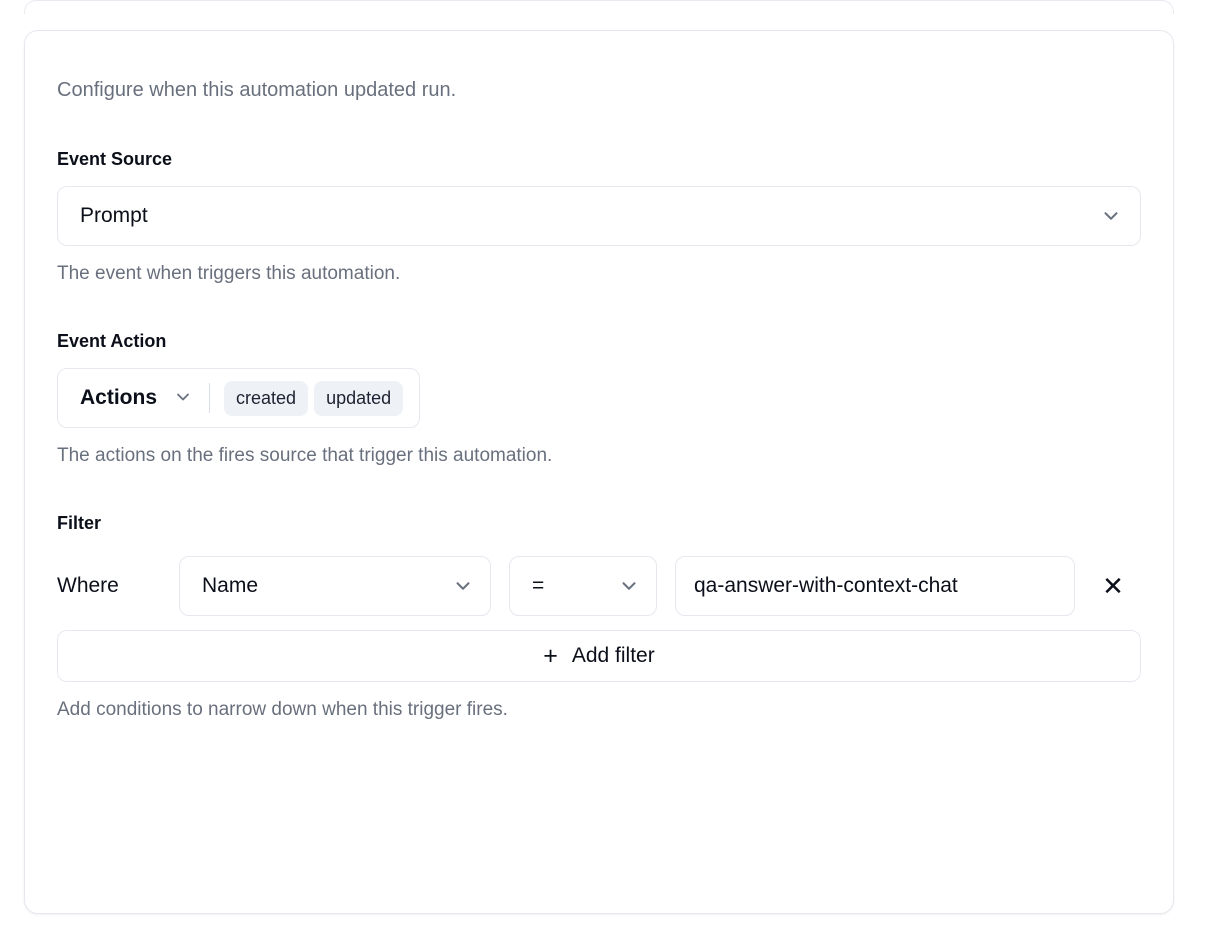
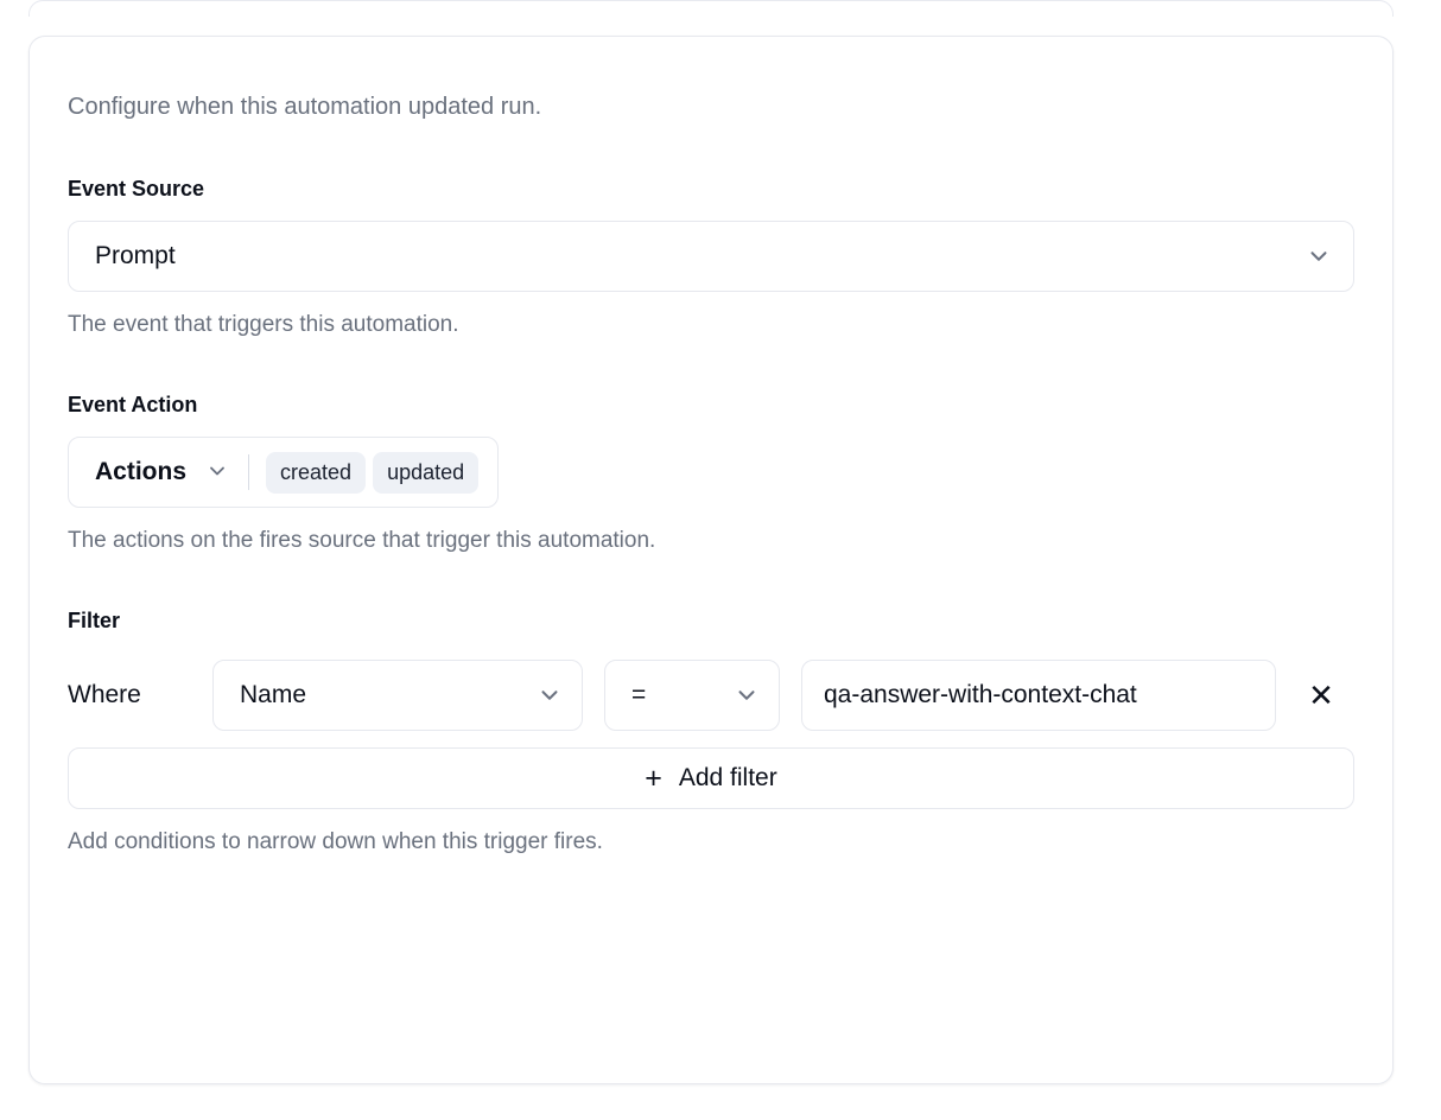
  Configure when this automation updated run.
  Event Source
  Prompt
- The event when triggers this automation.
+ The event that triggers this automation.
  Event Action
  Actions
  created
  updated
  The actions on the fires source that trigger this automation.
  Filter
  Where
  Name
  =
  qa-answer-with-context-chat
  ✕
  +
  Add filter
  Add conditions to narrow down when this trigger fires.
